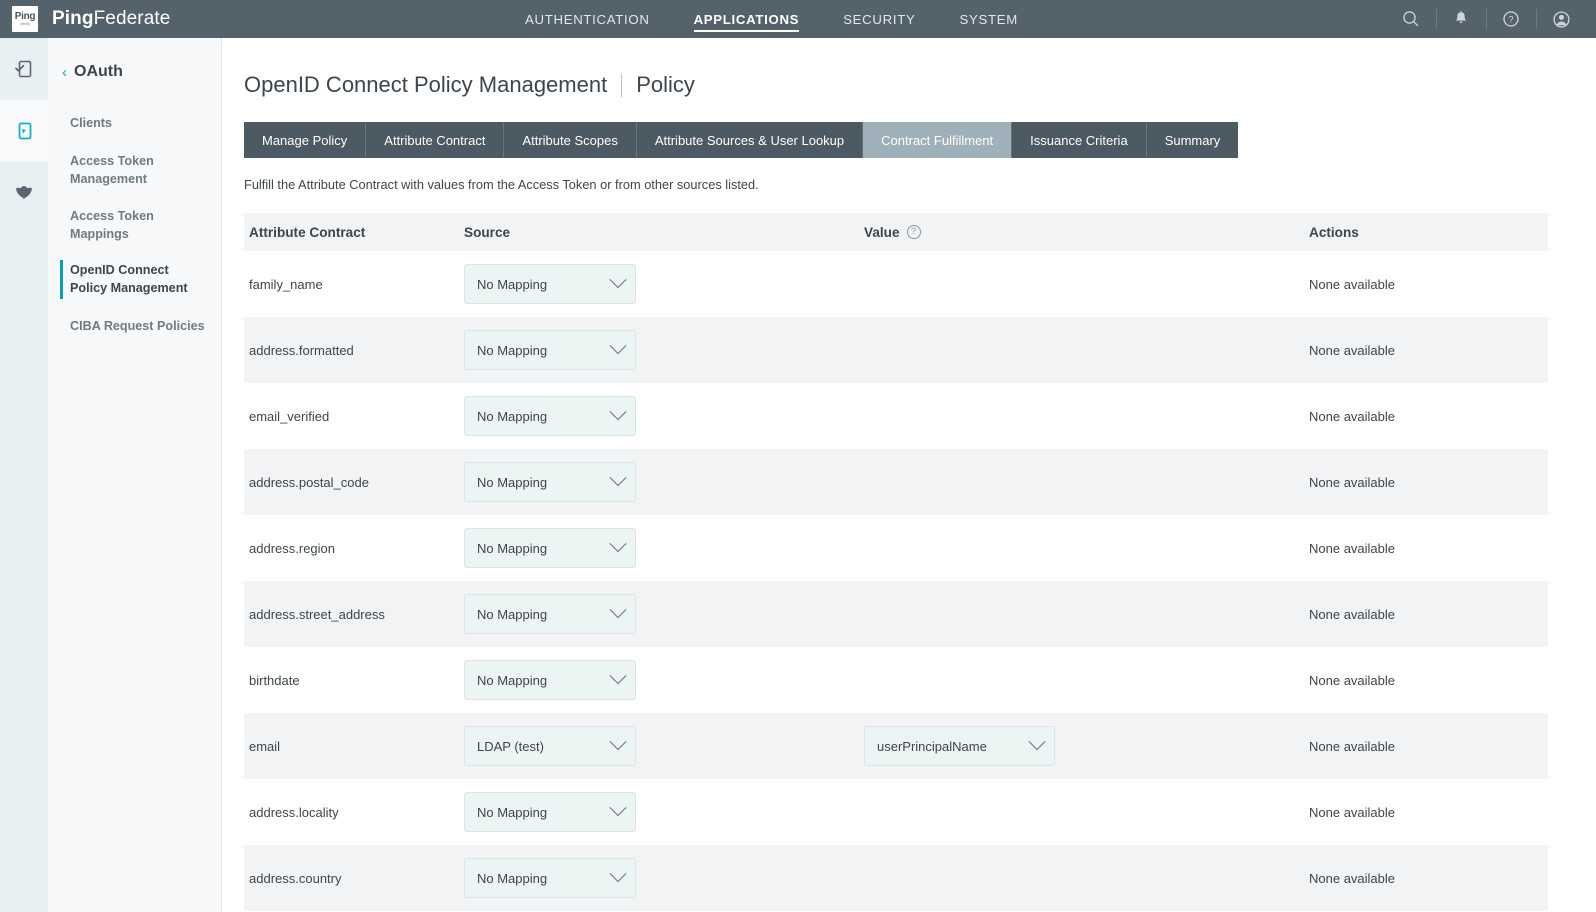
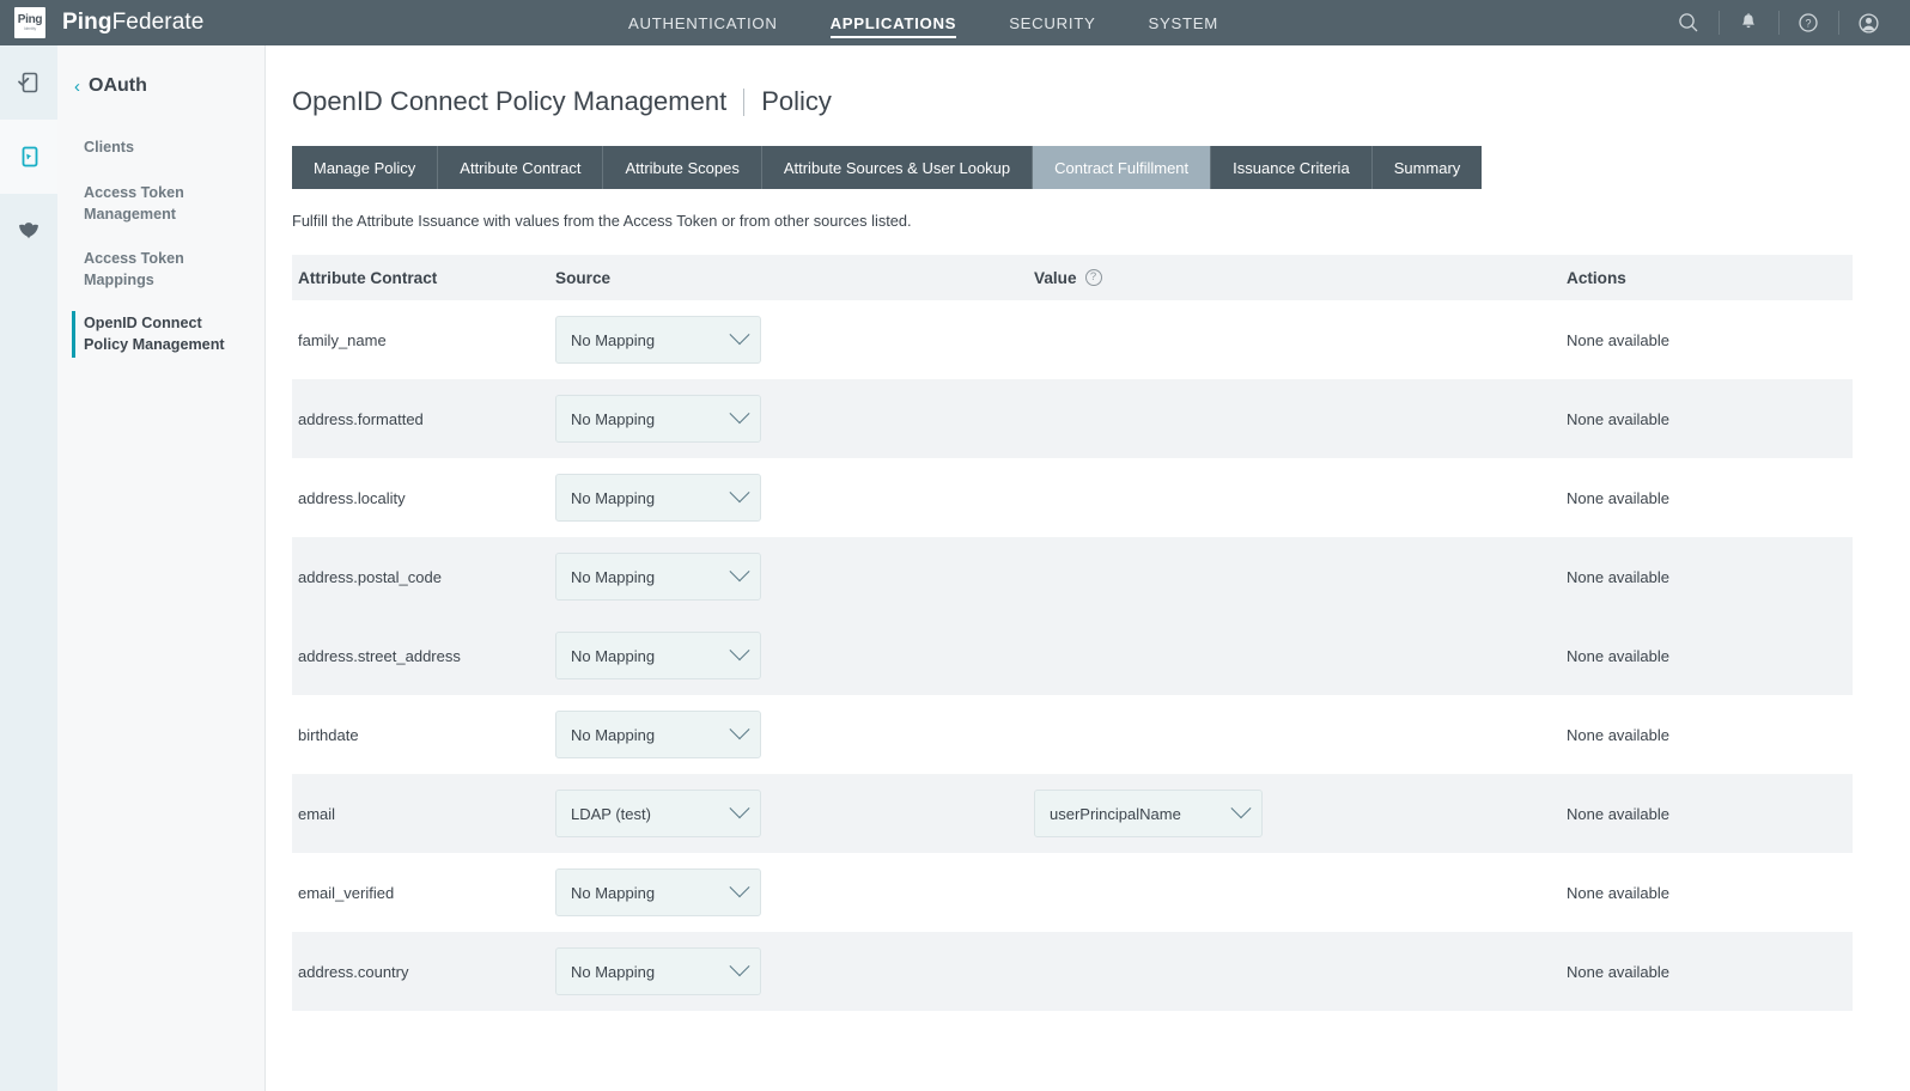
  Ping
  PingFederate
  AUTHENTICATION
  APPLICATIONS
  SECURITY
  SYSTEM
  ?
  ‹
  OAuth
  Clients
  Access Token Management
  Access Token Mappings
  OpenID Connect Policy Management
- CIBA Request Policies
  OpenID Connect Policy Management
  Policy
  Manage Policy
  Attribute Contract
  Attribute Scopes
  Attribute Sources & User Lookup
  Contract Fulfillment
  Issuance Criteria
  Summary
- Fulfill the Attribute Contract with values from the Access Token or from other sources listed.
+ Fulfill the Attribute Issuance with values from the Access Token or from other sources listed.
  Attribute Contract	Source	Value ?	Actions
  family_name	No Mapping		None available
  address.formatted	No Mapping		None available
- email_verified	No Mapping		None available
+ address.locality	No Mapping		None available
  address.postal_code	No Mapping		None available
- address.region	No Mapping		None available
  address.street_address	No Mapping		None available
  birthdate	No Mapping		None available
  email	LDAP (test)	userPrincipalName	None available
- address.locality	No Mapping		None available
+ email_verified	No Mapping		None available
  address.country	No Mapping		None available
